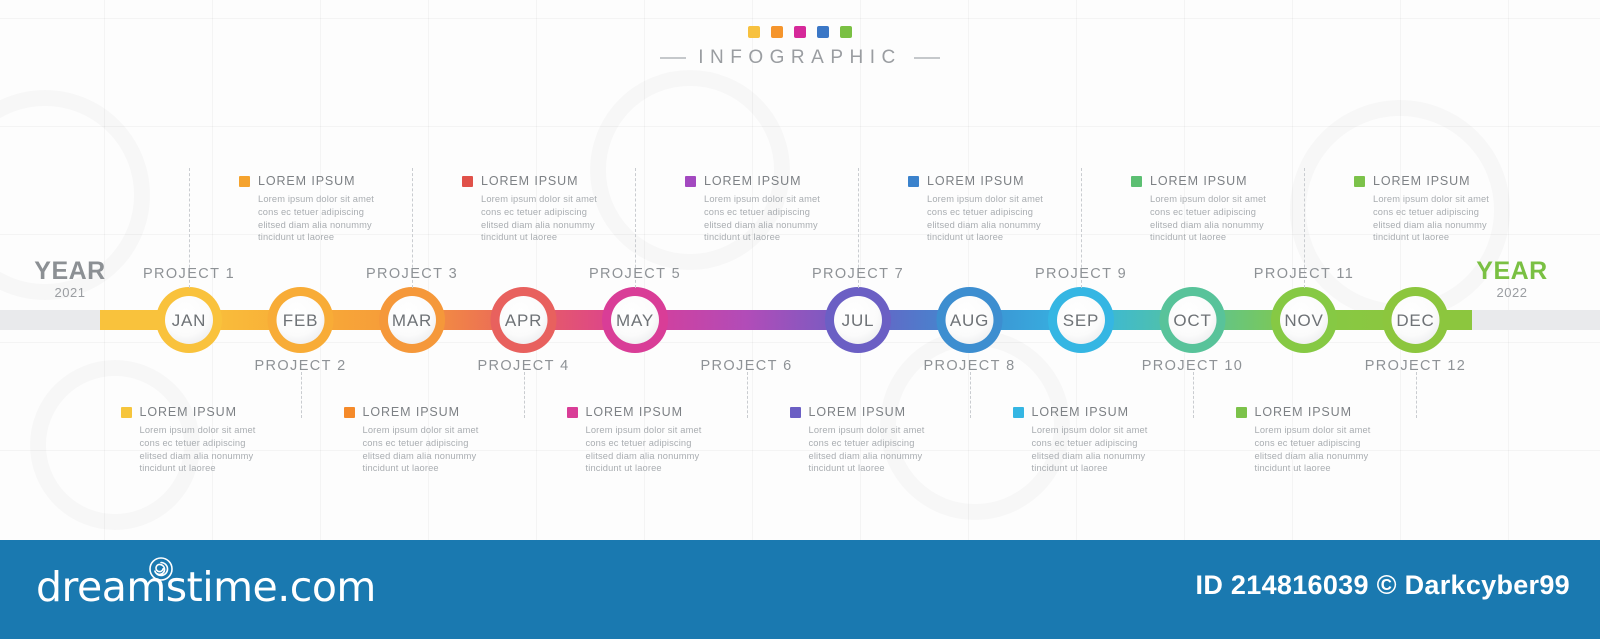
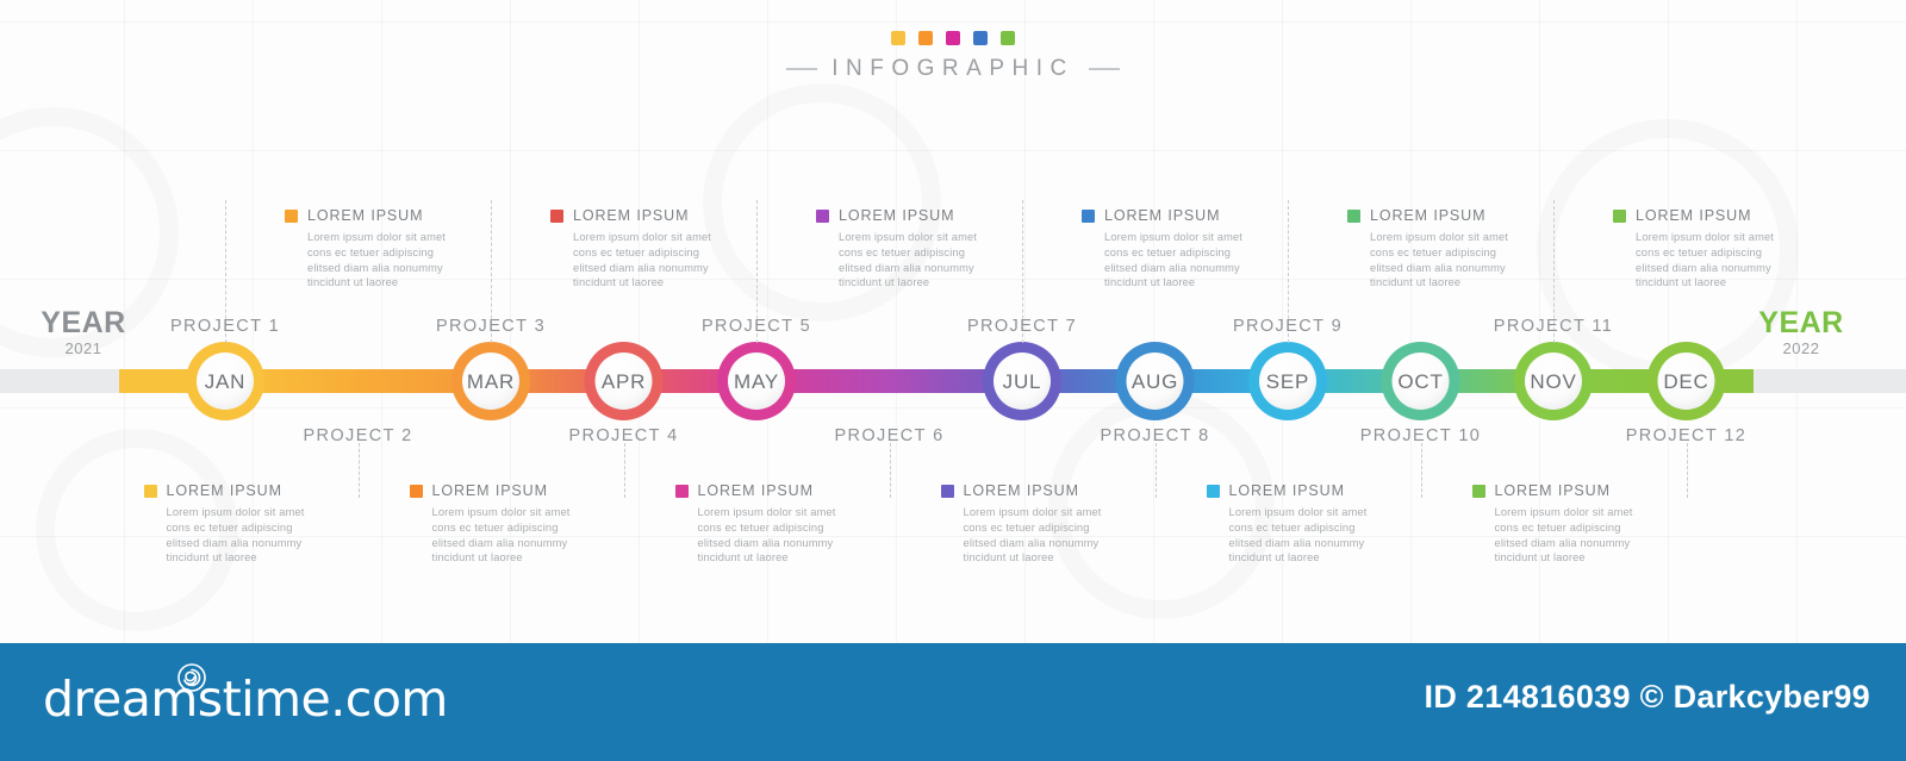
  INFOGRAPHIC
  YEAR
  2021
  YEAR
  2022
  JAN
- FEB
  MAR
  APR
  MAY
  JUL
  AUG
  SEP
  OCT
  NOV
  DEC
  PROJECT 1
  PROJECT 3
  PROJECT 5
  PROJECT 7
  PROJECT 9
  PROJECT 11
  PROJECT 2
  PROJECT 4
  PROJECT 6
  PROJECT 8
  PROJECT 10
  PROJECT 12
  LOREM IPSUM
  Lorem ipsum dolor sit amet cons ec tetuer adipiscing elitsed diam alia nonummy tincidunt ut laoree
  LOREM IPSUM
  Lorem ipsum dolor sit amet cons ec tetuer adipiscing elitsed diam alia nonummy tincidunt ut laoree
  LOREM IPSUM
  Lorem ipsum dolor sit amet cons ec tetuer adipiscing elitsed diam alia nonummy tincidunt ut laoree
  LOREM IPSUM
  Lorem ipsum dolor sit amet cons ec tetuer adipiscing elitsed diam alia nonummy tincidunt ut laoree
  LOREM IPSUM
  Lorem ipsum dolor sit amet cons ec tetuer adipiscing elitsed diam alia nonummy tincidunt ut laoree
  LOREM IPSUM
  Lorem ipsum dolor sit amet cons ec tetuer adipiscing elitsed diam alia nonummy tincidunt ut laoree
  LOREM IPSUM
  Lorem ipsum dolor sit amet cons ec tetuer adipiscing elitsed diam alia nonummy tincidunt ut laoree
  LOREM IPSUM
  Lorem ipsum dolor sit amet cons ec tetuer adipiscing elitsed diam alia nonummy tincidunt ut laoree
  LOREM IPSUM
  Lorem ipsum dolor sit amet cons ec tetuer adipiscing elitsed diam alia nonummy tincidunt ut laoree
  LOREM IPSUM
  Lorem ipsum dolor sit amet cons ec tetuer adipiscing elitsed diam alia nonummy tincidunt ut laoree
  LOREM IPSUM
  Lorem ipsum dolor sit amet cons ec tetuer adipiscing elitsed diam alia nonummy tincidunt ut laoree
  LOREM IPSUM
  Lorem ipsum dolor sit amet cons ec tetuer adipiscing elitsed diam alia nonummy tincidunt ut laoree
  dreamstime.com
  ID 214816039 © Darkcyber99
